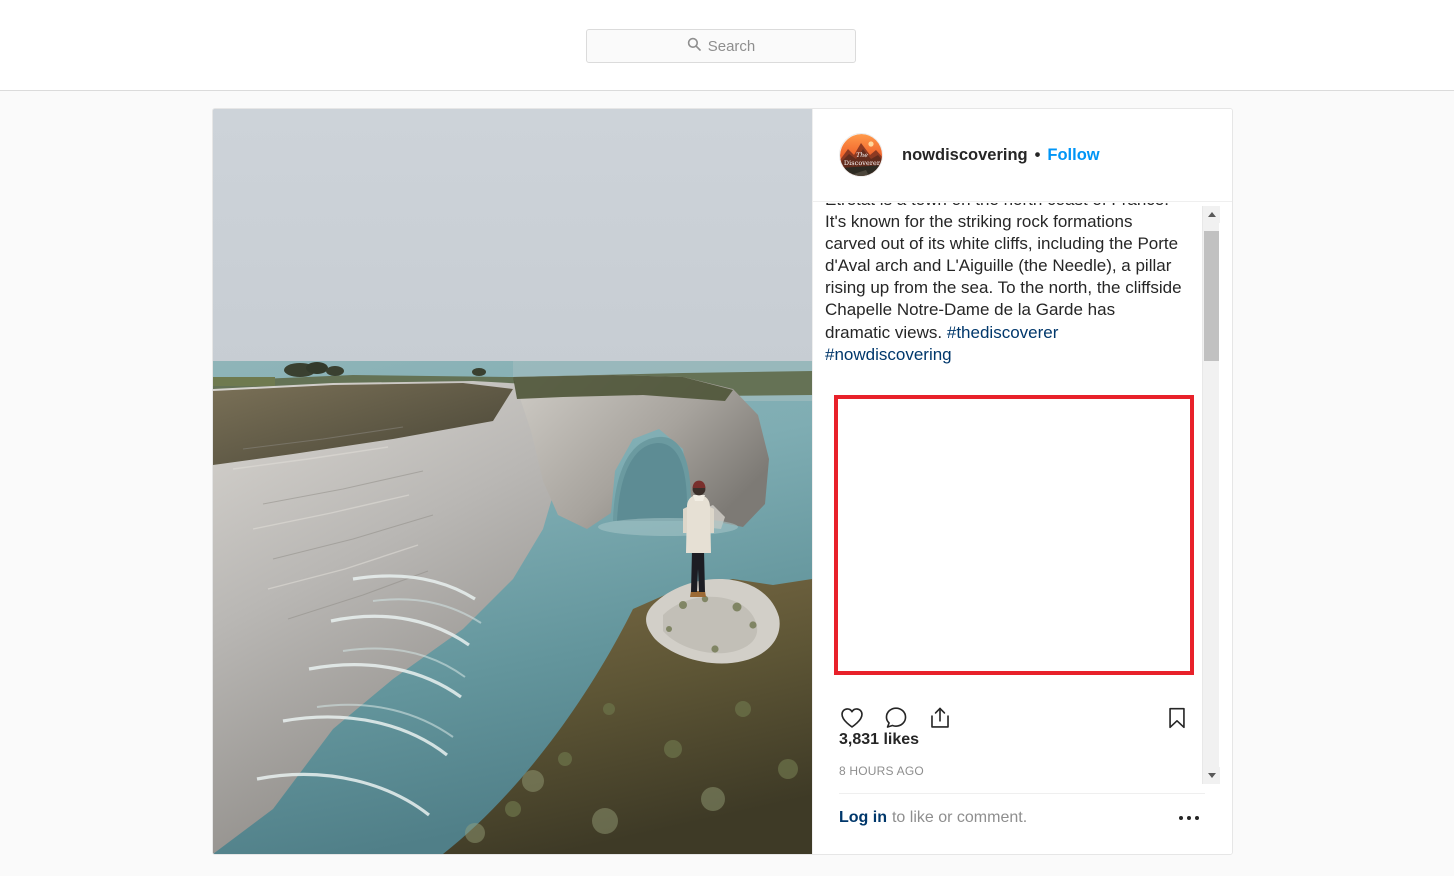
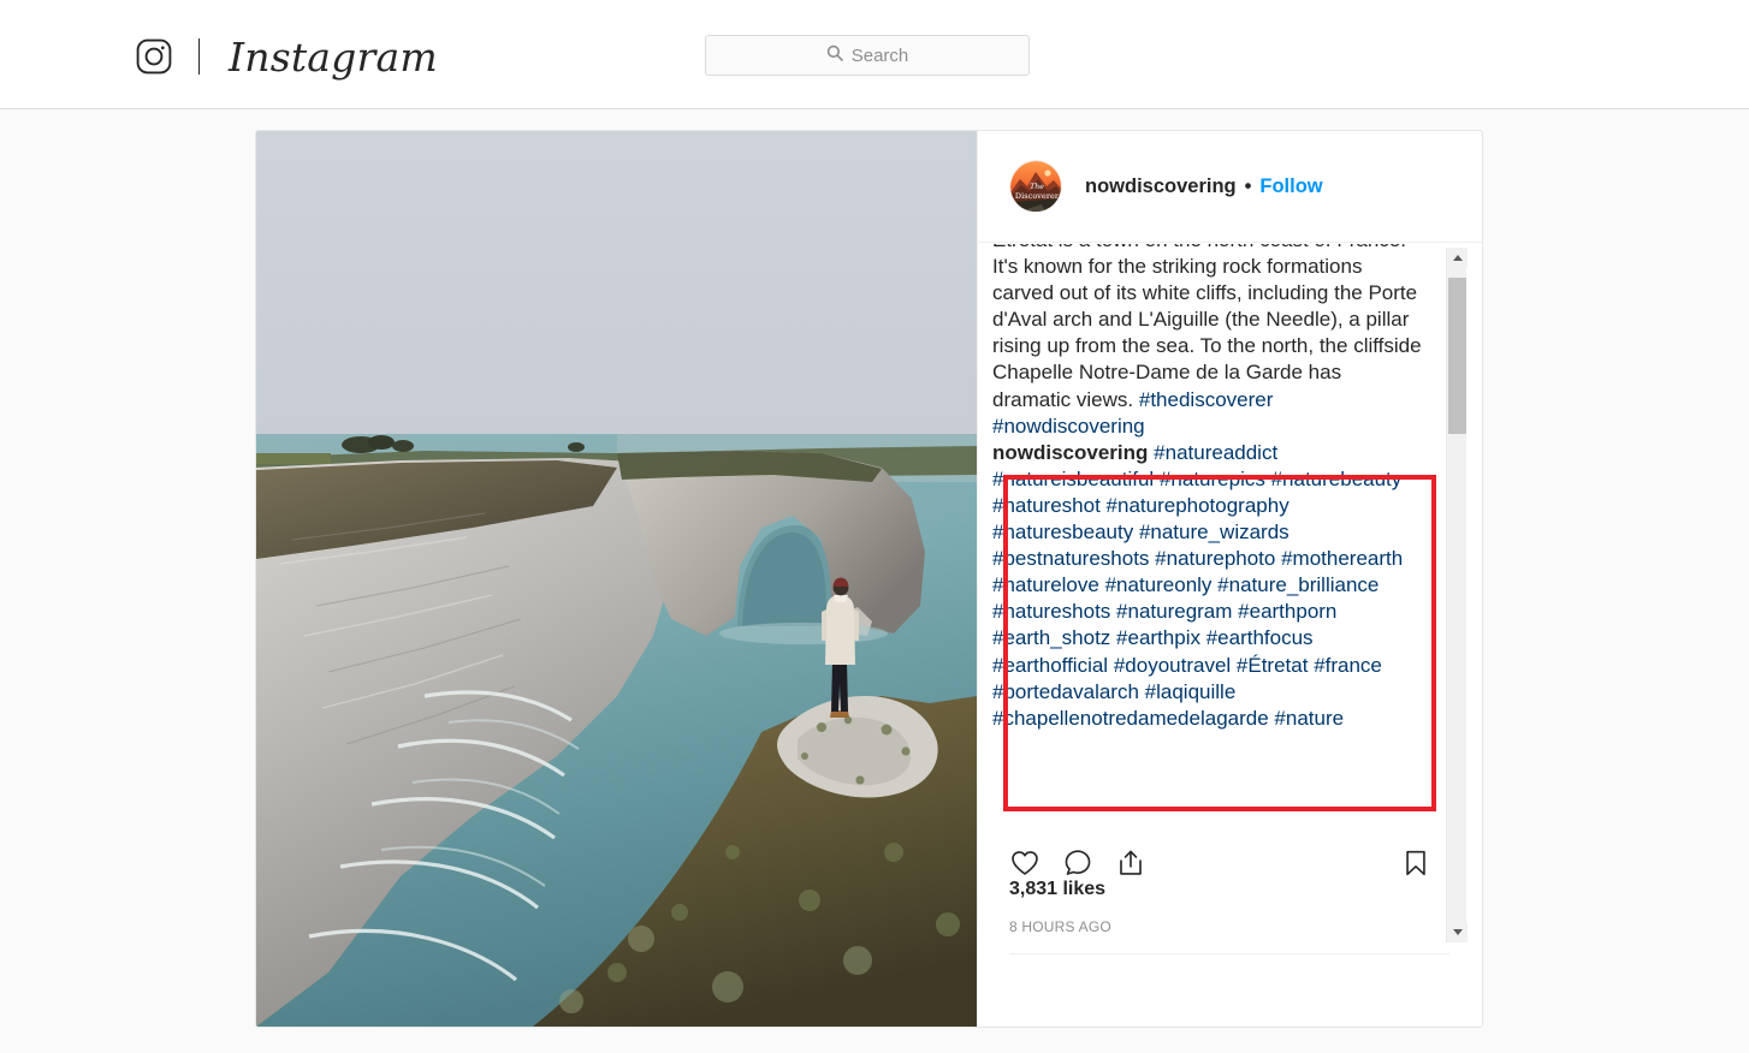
+ Instagram
  Search
  Discoverer
  nowdiscovering
  •
  Follow
  It's known for the striking rock formations carved out of its white cliffs, including the Porte d'Aval arch and L'Aiguille (the Needle), a pillar rising up from the sea. To the north, the cliffside Chapelle Notre-Dame de la Garde has dramatic views. #thediscoverer #nowdiscovering
+ nowdiscovering #natureaddict #natureisbeautiful #naturepics #naturebeauty #natureshot #naturephotography #naturesbeauty #nature_wizards #bestnatureshots #naturephoto #motherearth #naturelove #natureonly #nature_brilliance #natureshots #naturegram #earthporn #earth_shotz #earthpix #earthfocus #earthofficial #doyoutravel #Étretat #france #portedavalarch #laqiquille #chapellenotredamedelagarde #nature
  3,831 likes
  8 HOURS AGO
- Log in
- to like or comment.
